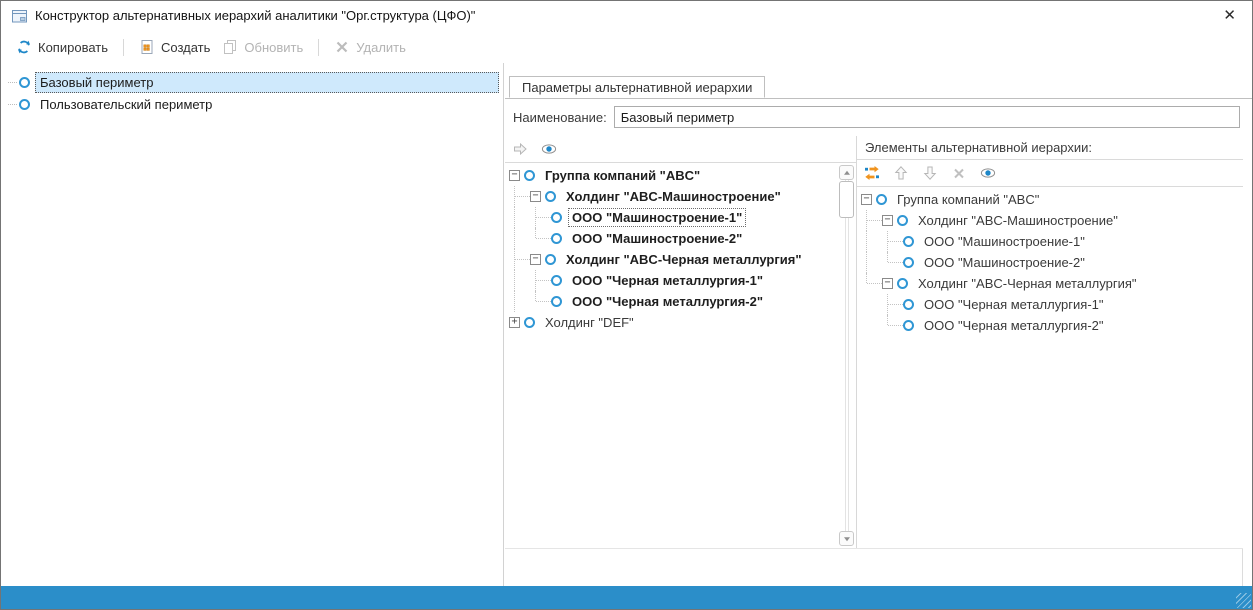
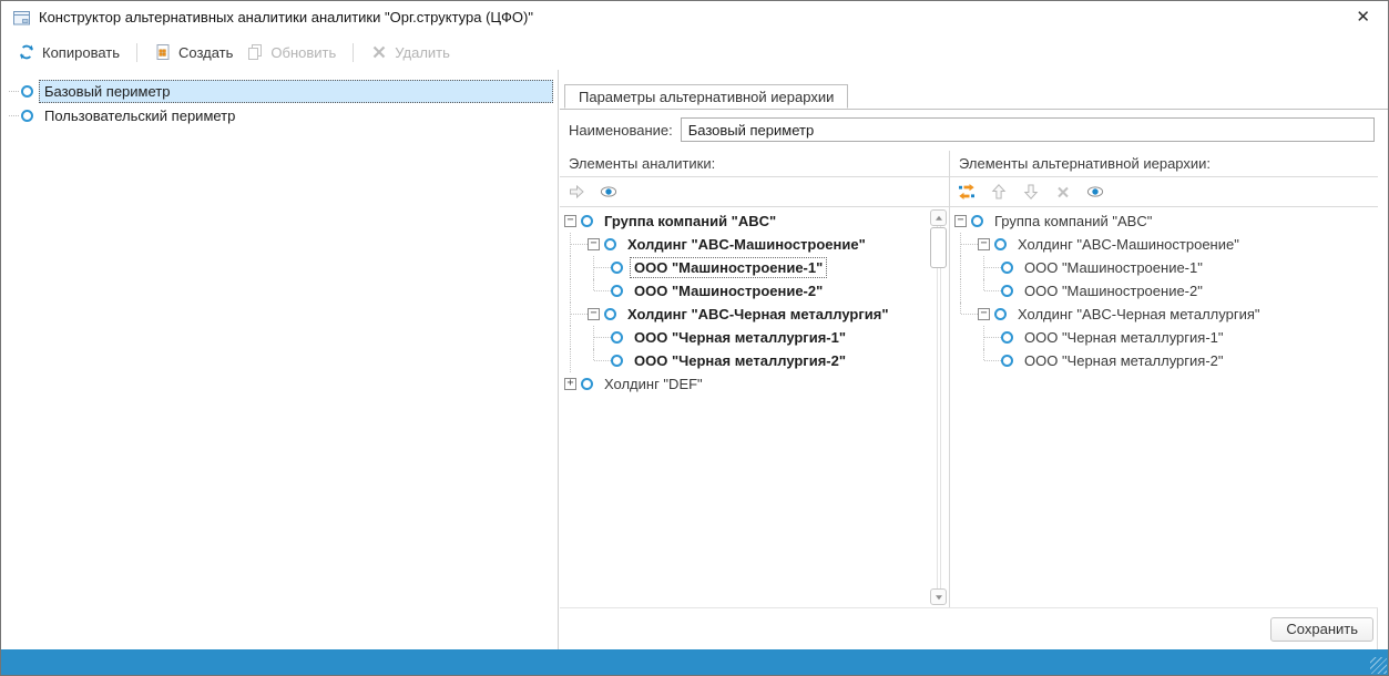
- Конструктор альтернативных иерархий аналитики "Орг.структура (ЦФО)"
+ Конструктор альтернативных аналитики аналитики "Орг.структура (ЦФО)"
  ✕
  Копировать
  Создать
  Обновить
  Удалить
  Базовый периметр
  Пользовательский периметр
  Параметры альтернативной иерархии
  Наименование:
  Базовый периметр
+ Элементы аналитики:
  −
  Группа компаний "ABC"
  −
  Холдинг "ABC-Машиностроение"
  ООО "Машиностроение-1"
  ООО "Машиностроение-2"
  −
  Холдинг "ABC-Черная металлургия"
  ООО "Черная металлургия-1"
  ООО "Черная металлургия-2"
  +
  Холдинг "DEF"
  Элементы альтернативной иерархии:
  −
  Группа компаний "ABC"
  −
  Холдинг "ABC-Машиностроение"
  ООО "Машиностроение-1"
  ООО "Машиностроение-2"
  −
  Холдинг "ABC-Черная металлургия"
  ООО "Черная металлургия-1"
  ООО "Черная металлургия-2"
+ Сохранить
